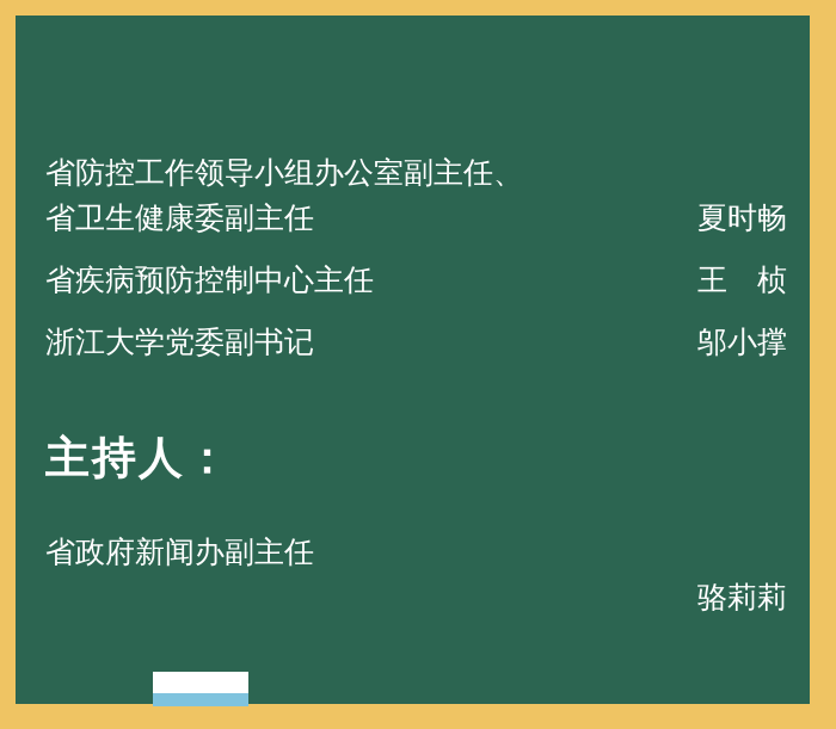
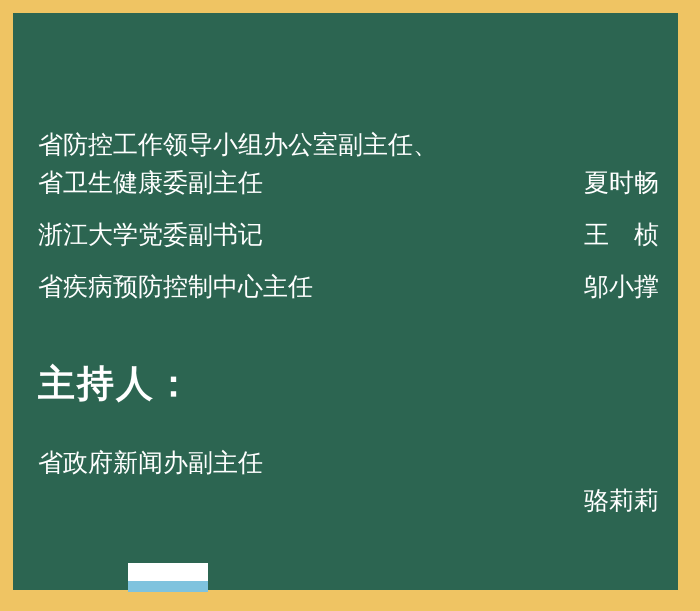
  省防控工作领导小组办公室副主任、
  省卫生健康委副主任
  夏时畅
- 省疾病预防控制中心主任
+ 浙江大学党委副书记
  王 桢
- 浙江大学党委副书记
+ 省疾病预防控制中心主任
  邬小撑
  主持人：
  省政府新闻办副主任
  骆莉莉
